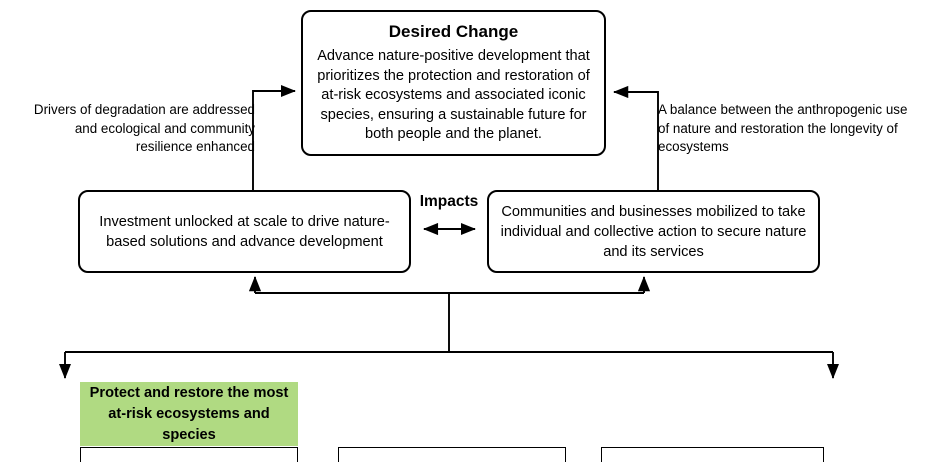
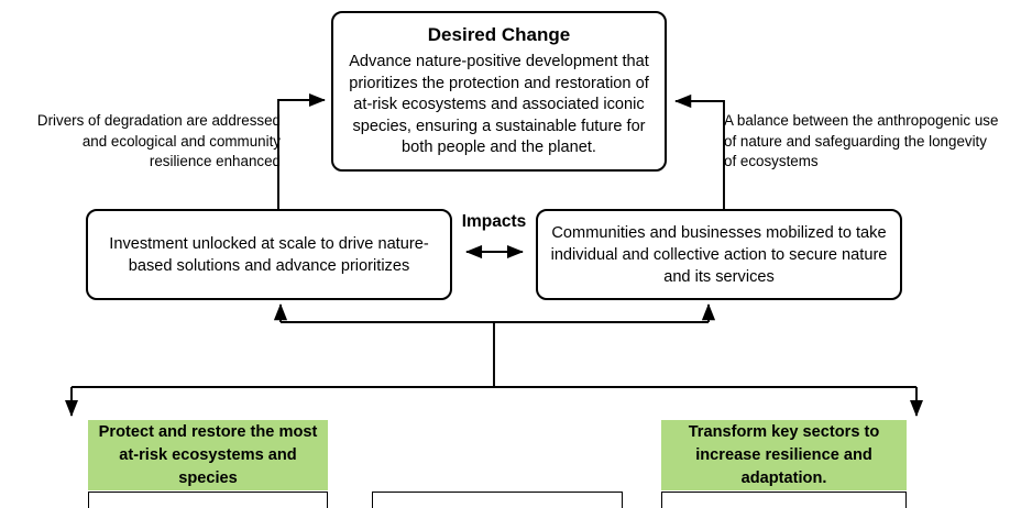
  Desired Change
  Advance nature-positive development that prioritizes the protection and restoration of at-risk ecosystems and associated iconic species, ensuring a sustainable future for both people and the planet.
  Drivers of degradation are addressed and ecological and community resilience enhanced
- A balance between the anthropogenic use of nature and restoration the longevity of ecosystems
+ A balance between the anthropogenic use of nature and safeguarding the longevity of ecosystems
- Investment unlocked at scale to drive nature-based solutions and advance development
+ Investment unlocked at scale to drive nature-based solutions and advance prioritizes
  Impacts
  Communities and businesses mobilized to take individual and collective action to secure nature and its services
  Protect and restore the most at-risk ecosystems and species
+ Transform key sectors to increase resilience and adaptation.
